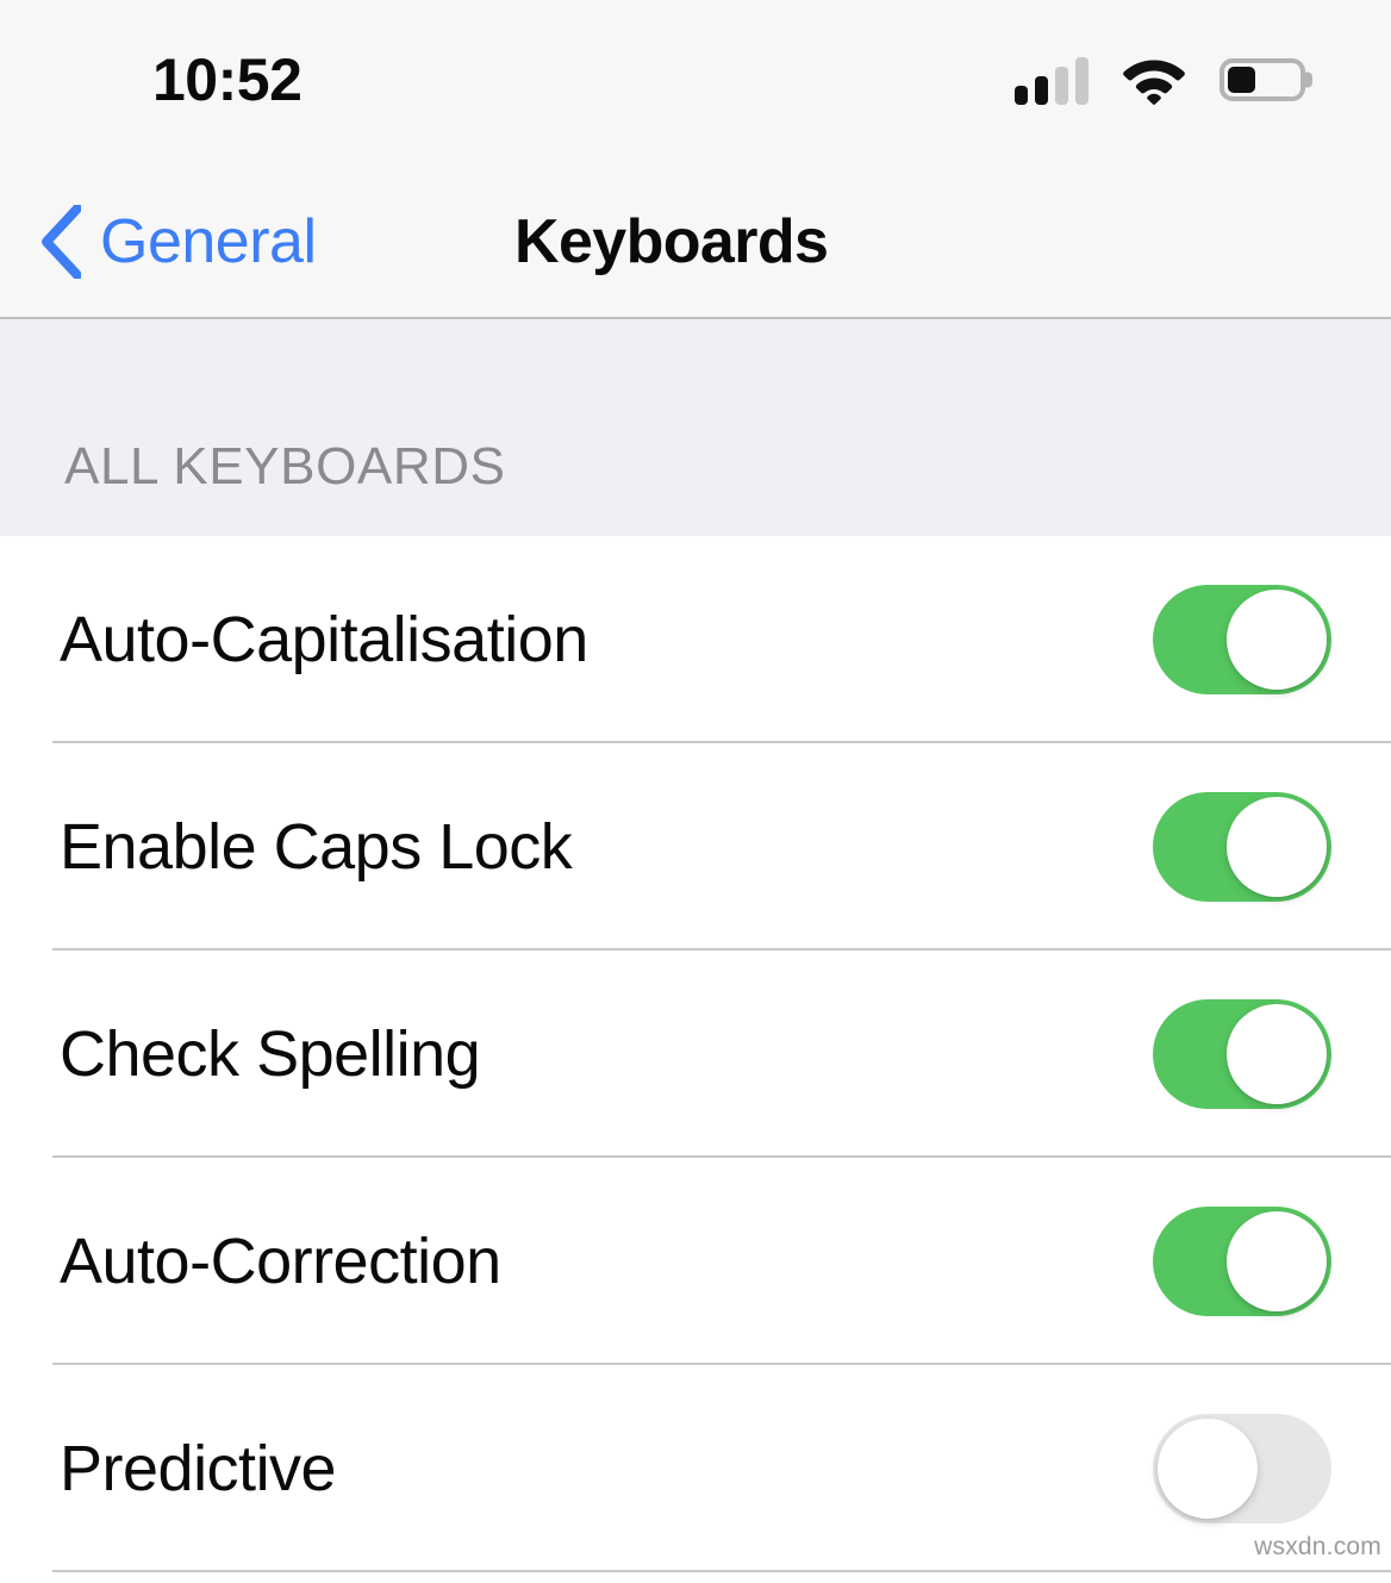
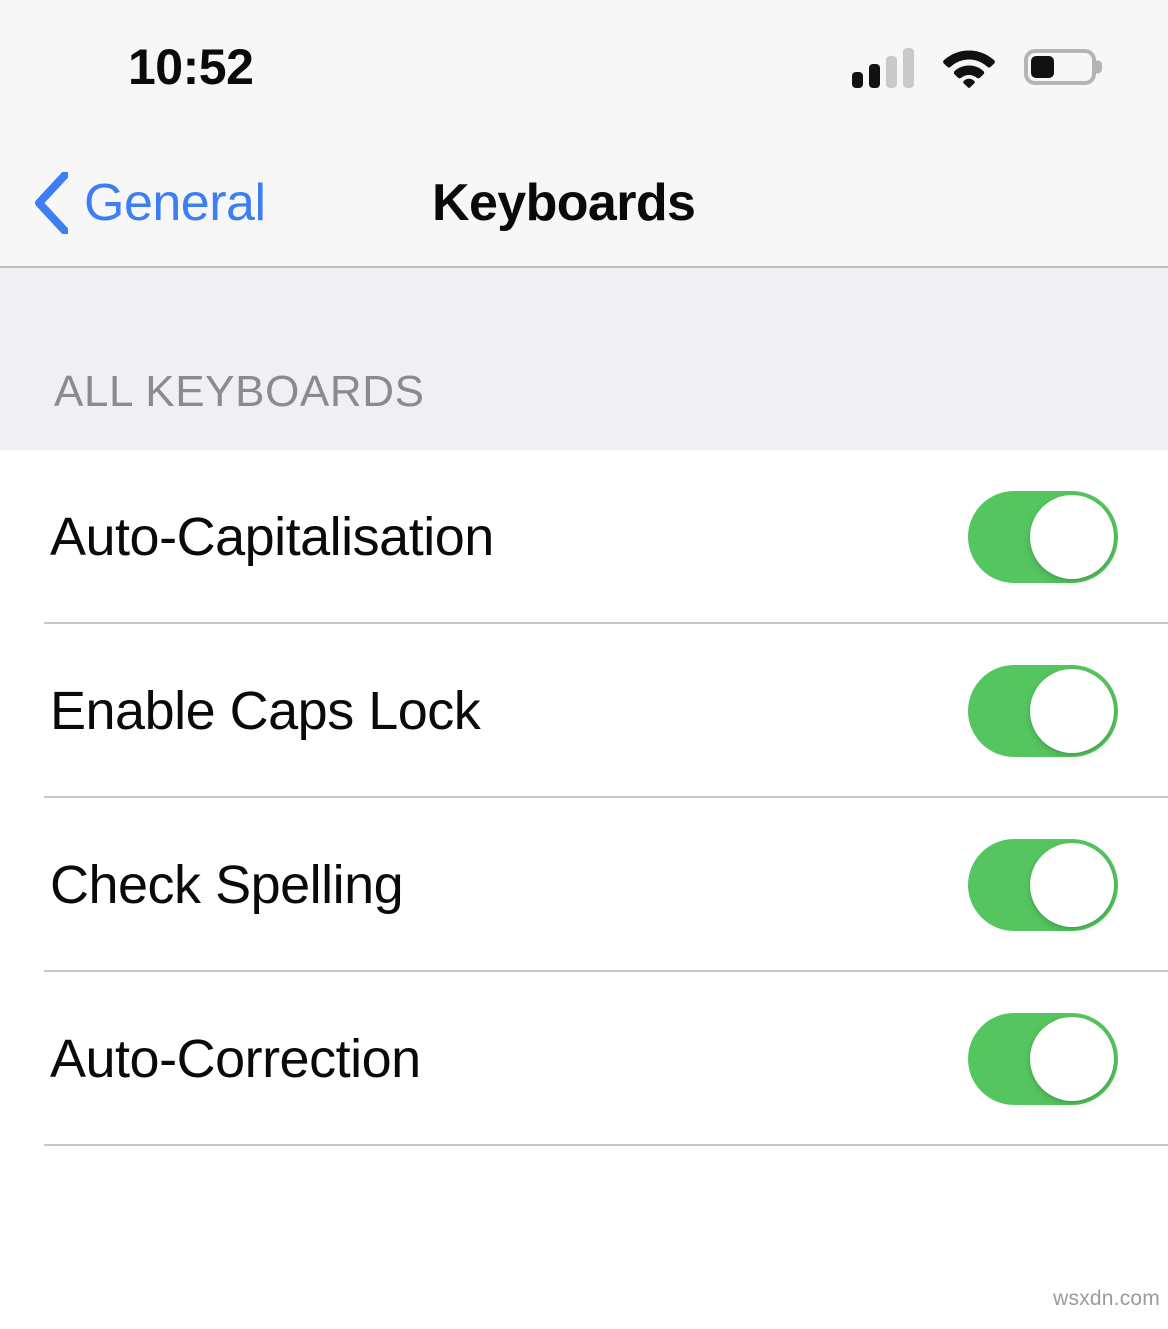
  10:52
  General
  Keyboards
  ALL KEYBOARDS
  Auto-Capitalisation
  Enable Caps Lock
  Check Spelling
  Auto-Correction
- Predictive
  wsxdn.com
